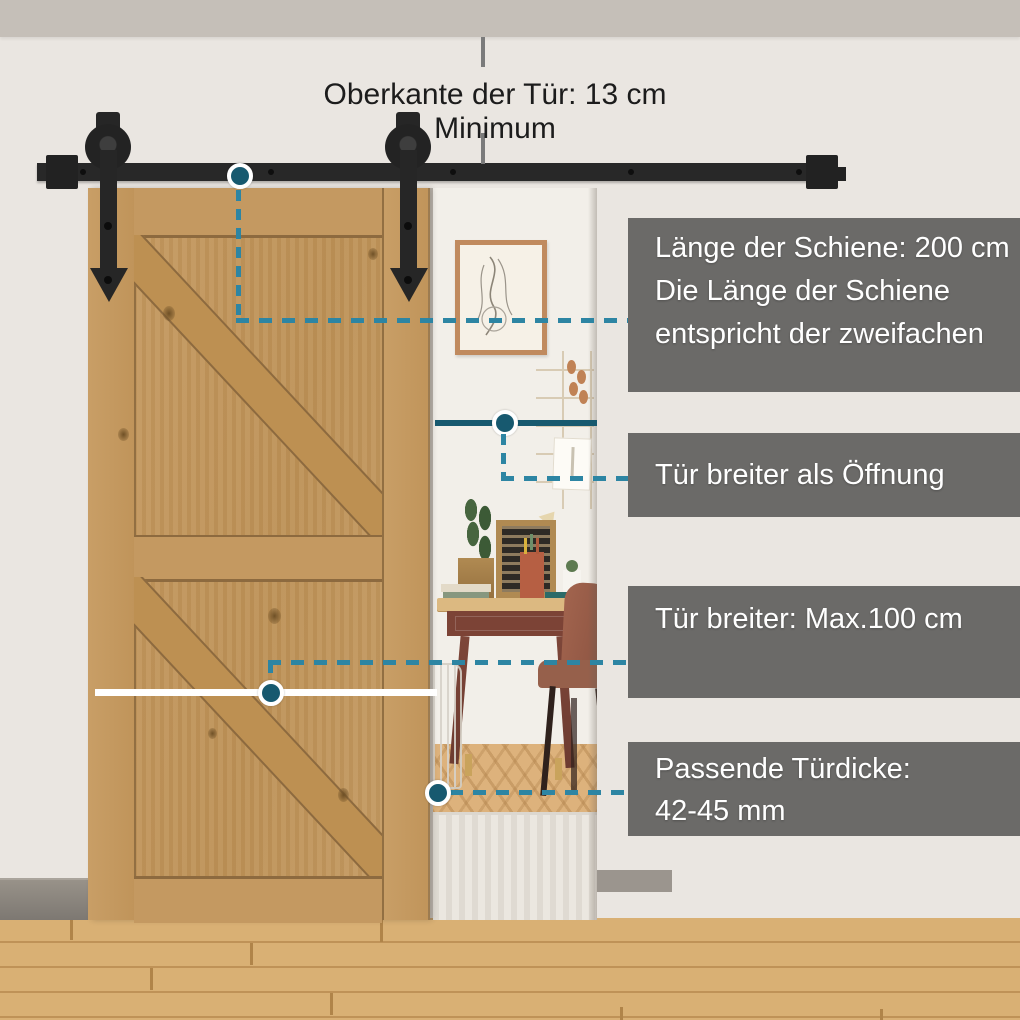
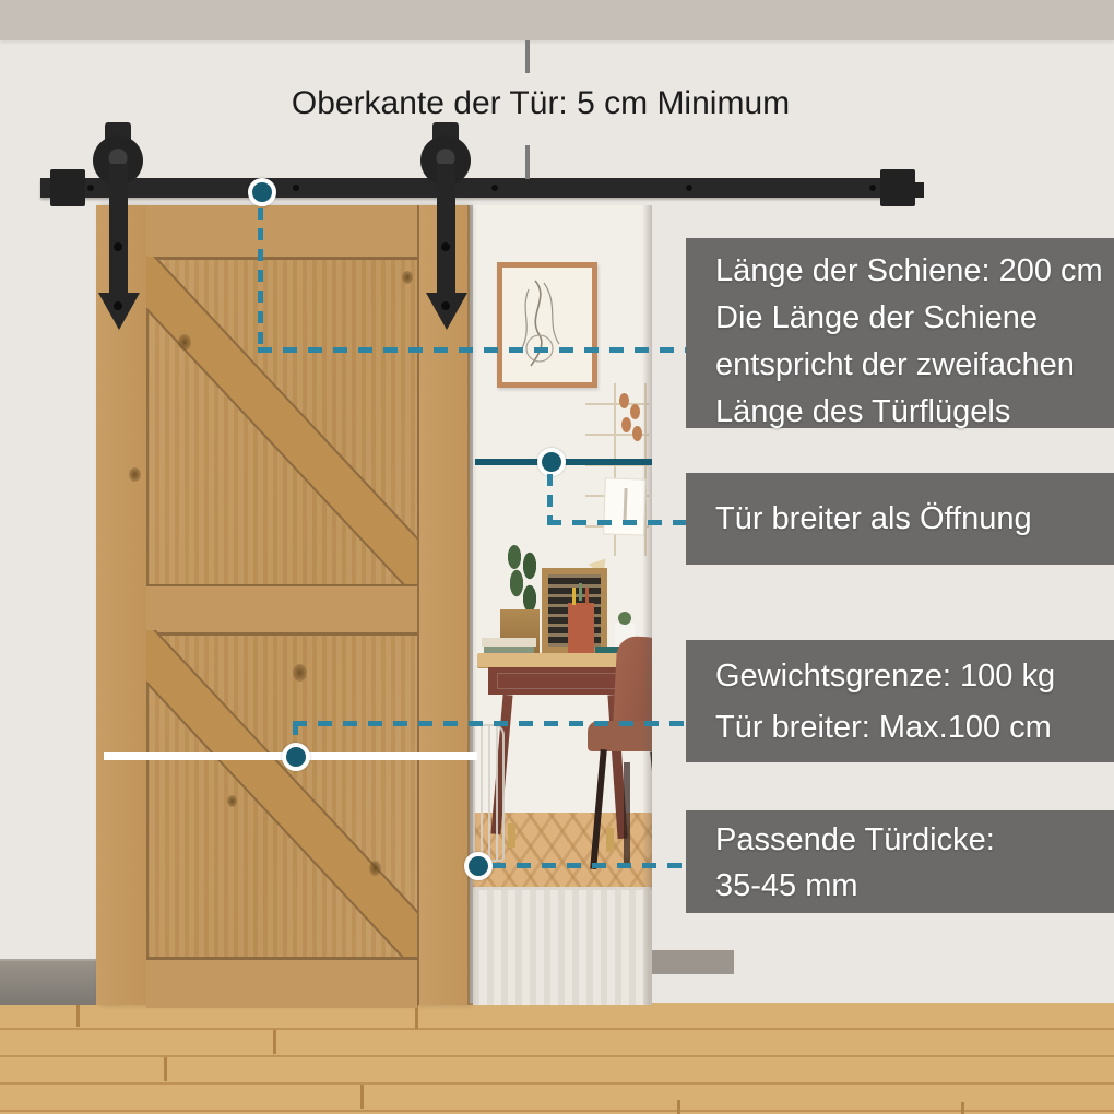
- Oberkante der Tür: 13 cm Minimum
+ Oberkante der Tür: 5 cm Minimum
  Länge der Schiene: 200 cm
  Die Länge der Schiene
  entspricht der zweifachen
+ Länge des Türflügels
  Tür breiter als Öffnung
+ Gewichtsgrenze: 100 kg
  Tür breiter: Max.100 cm
  Passende Türdicke:
- 42-45 mm
+ 35-45 mm
